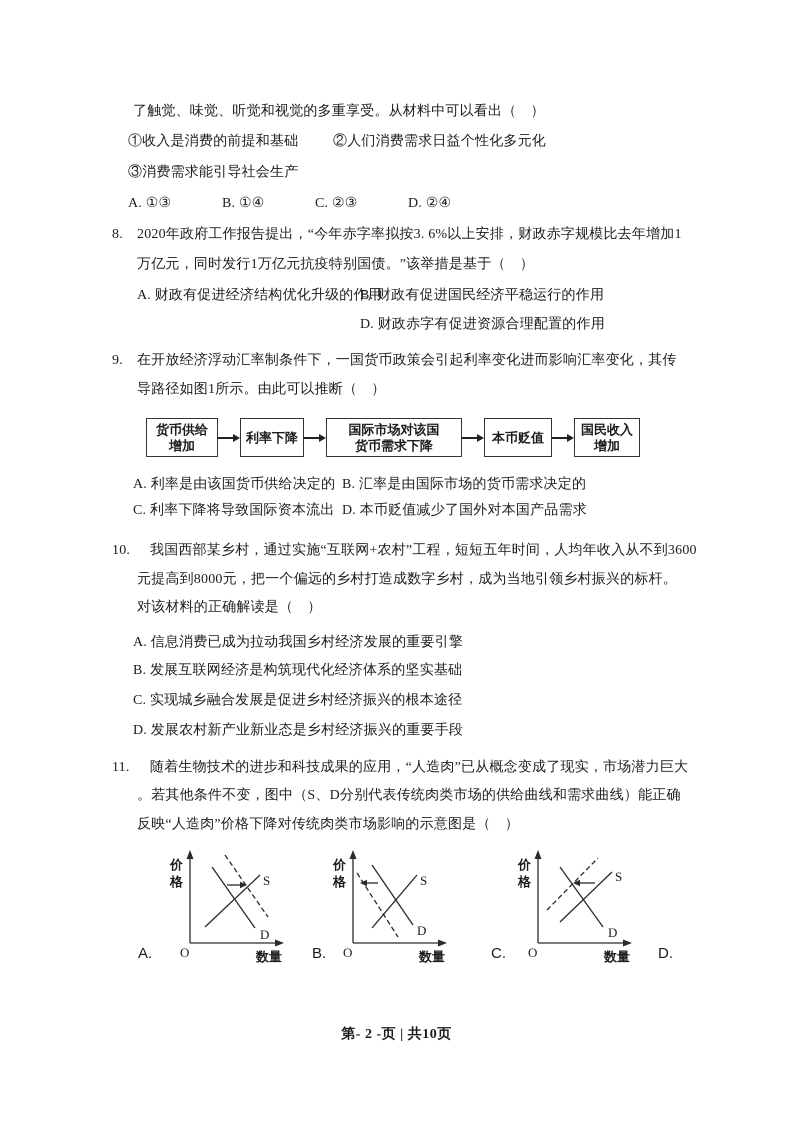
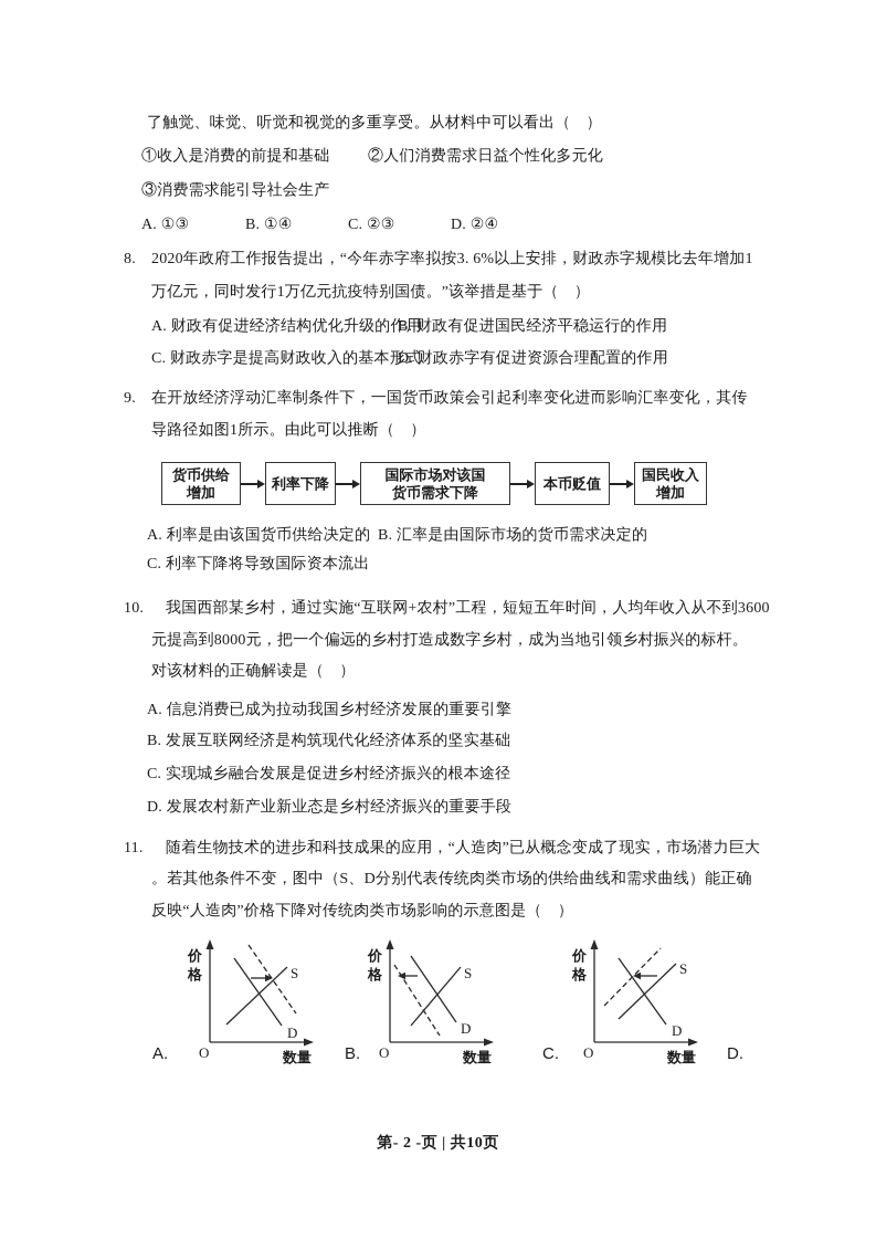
  了触觉、味觉、听觉和视觉的多重享受。从材料中可以看出（ ）
  ①收入是消费的前提和基础
  ②人们消费需求日益个性化多元化
  ③消费需求能引导社会生产
  A. ①③
  B. ①④
  C. ②③
  D. ②④
  8.
  2020年政府工作报告提出，“今年赤字率拟按3. 6%以上安排，财政赤字规模比去年增加1
  万亿元，同时发行1万亿元抗疫特别国债。”该举措是基于（ ）
  A. 财政有促进经济结构优化升级的作用
  B. 财政有促进国民经济平稳运行的作用
+ C. 财政赤字是提高财政收入的基本形式
  D. 财政赤字有促进资源合理配置的作用
  9.
  在开放经济浮动汇率制条件下，一国货币政策会引起利率变化进而影响汇率变化，其传
  导路径如图1所示。由此可以推断（ ）
  货币供给
  增加
  利率下降
  国际市场对该国
  货币需求下降
  本币贬值
  国民收入
  增加
  A. 利率是由该国货币供给决定的
  B. 汇率是由国际市场的货币需求决定的
  C. 利率下降将导致国际资本流出
- D. 本币贬值减少了国外对本国产品需求
  10.
  我国西部某乡村，通过实施“互联网+农村”工程，短短五年时间，人均年收入从不到3600
  元提高到8000元，把一个偏远的乡村打造成数字乡村，成为当地引领乡村振兴的标杆。
  对该材料的正确解读是（ ）
  A. 信息消费已成为拉动我国乡村经济发展的重要引擎
  B. 发展互联网经济是构筑现代化经济体系的坚实基础
  C. 实现城乡融合发展是促进乡村经济振兴的根本途径
  D. 发展农村新产业新业态是乡村经济振兴的重要手段
  11.
  随着生物技术的进步和科技成果的应用，“人造肉”已从概念变成了现实，市场潜力巨大
  。若其他条件不变，图中（S、D分别代表传统肉类市场的供给曲线和需求曲线）能正确
  反映“人造肉”价格下降对传统肉类市场影响的示意图是（ ）
  价
  格
  O
  数量
  S
  D
  价
  格
  O
  数量
  S
  D
  价
  格
  O
  数量
  S
  D
  A.
  B.
  C.
  D.
  第- 2 -页 | 共10页
